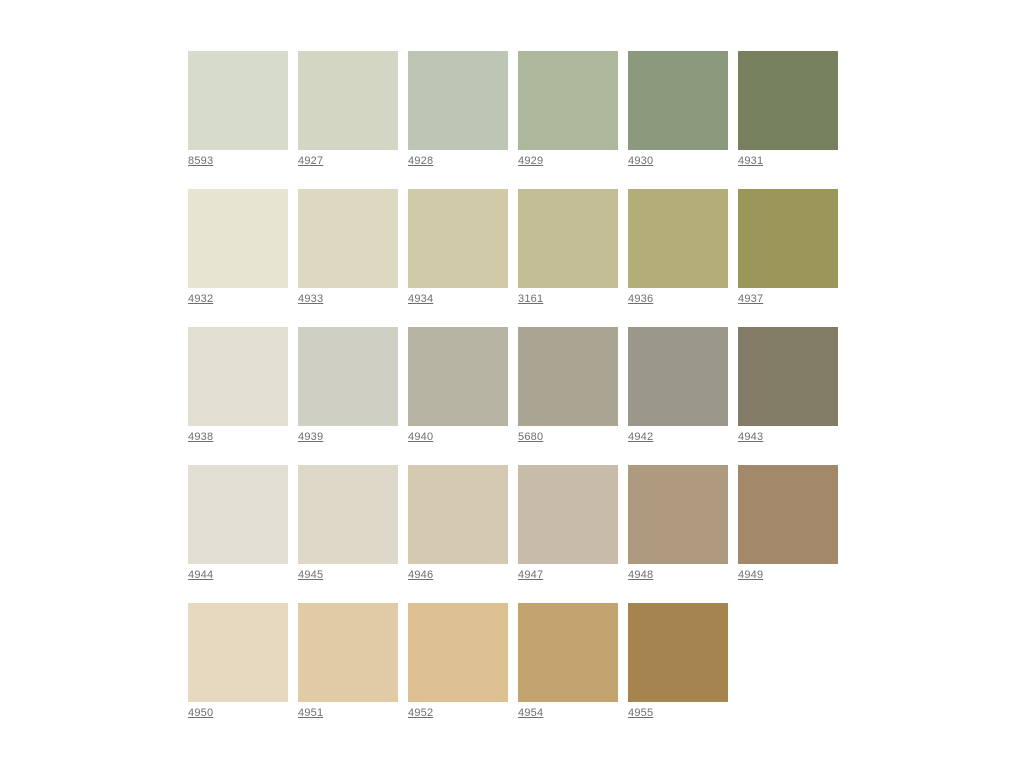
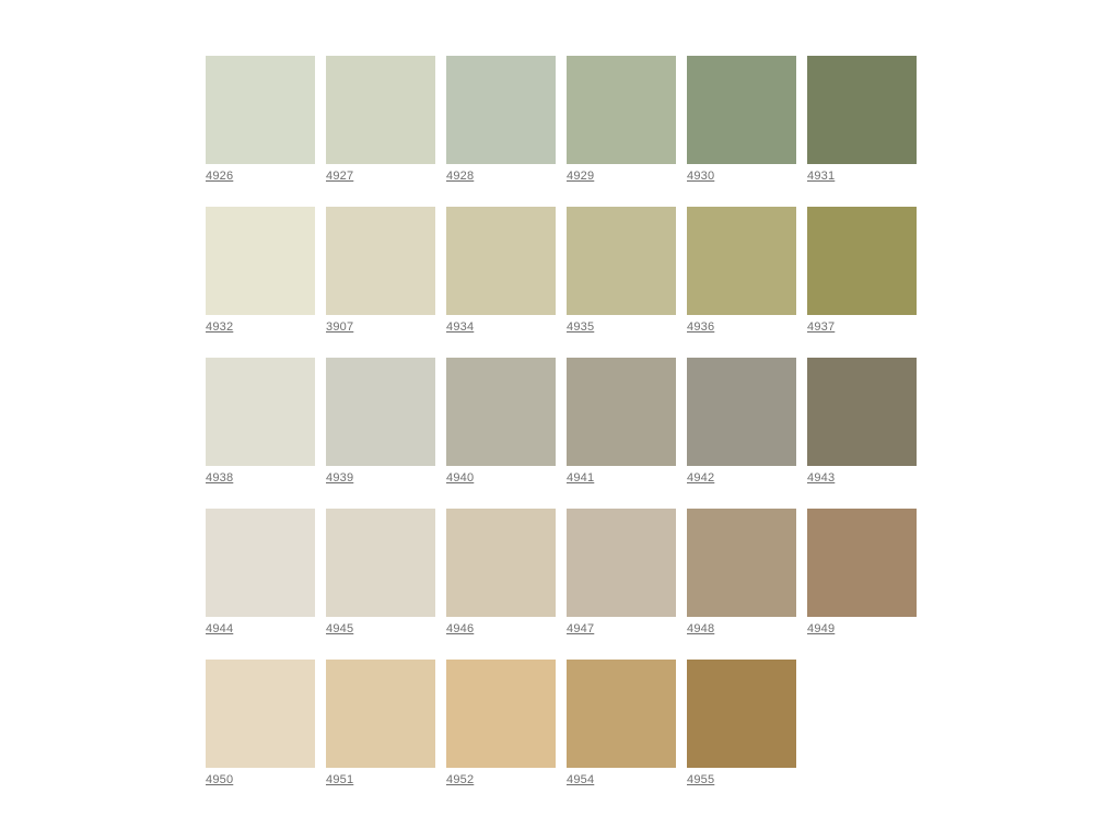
- 8593
+ 4926
  4927
  4928
  4929
  4930
  4931
  4932
- 4933
+ 3907
  4934
- 3161
+ 4935
  4936
  4937
  4938
  4939
  4940
- 5680
+ 4941
  4942
  4943
  4944
  4945
  4946
  4947
  4948
  4949
  4950
  4951
  4952
  4954
  4955
